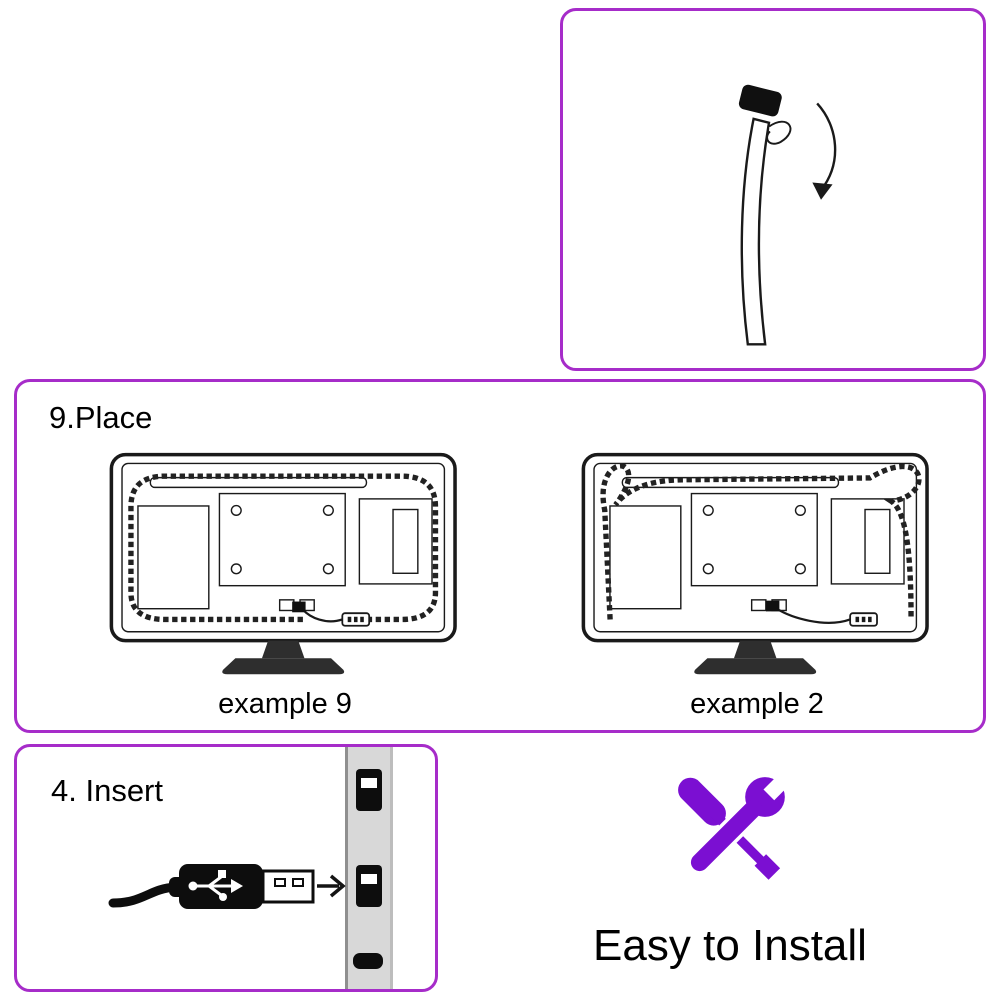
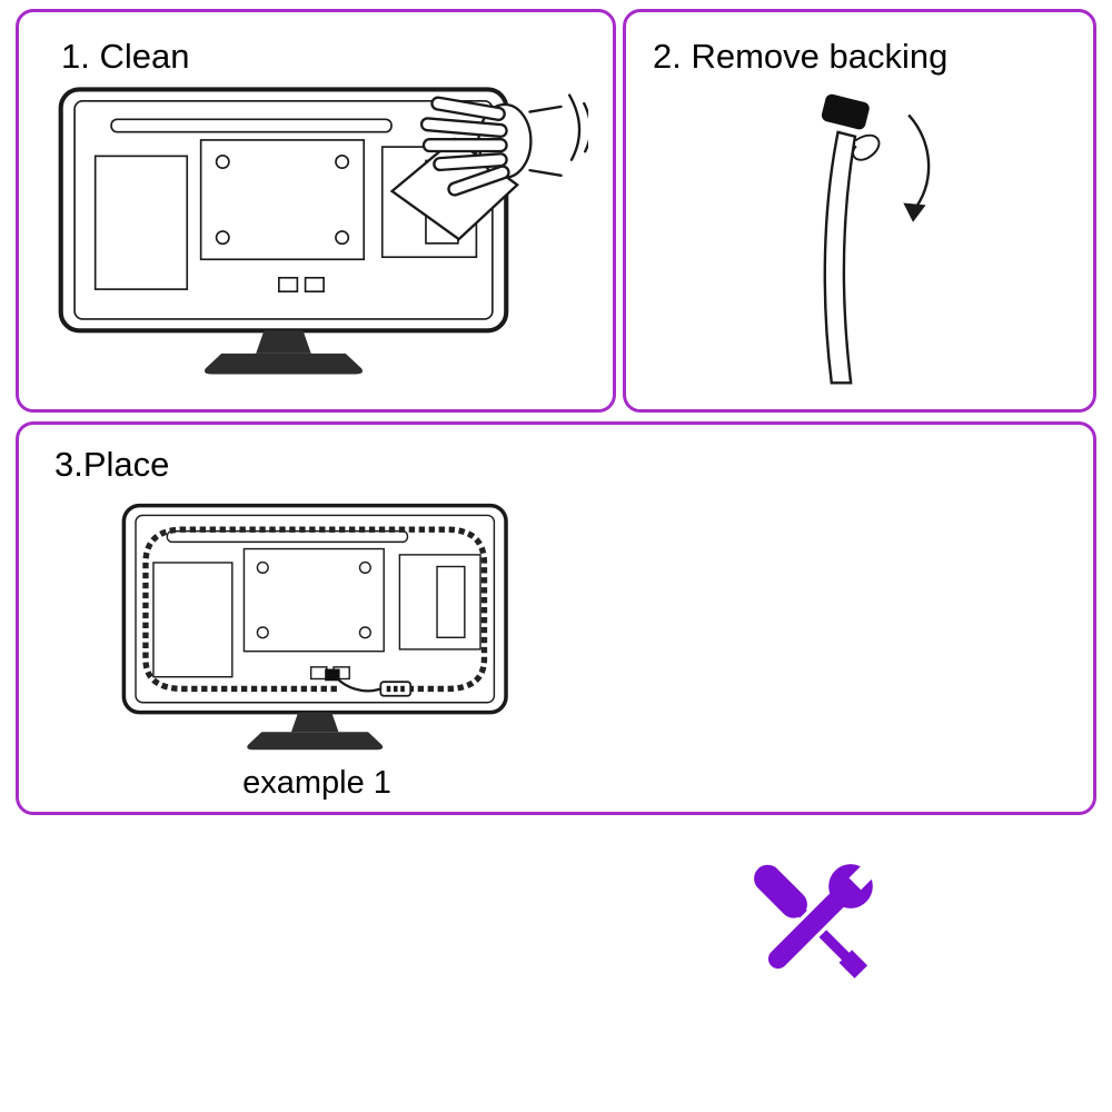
+ 1. Clean
+ 2. Remove backing
- 9.Place
+ 3.Place
- example 9
+ example 1
- example 2
- 4. Insert
- Easy to Install
